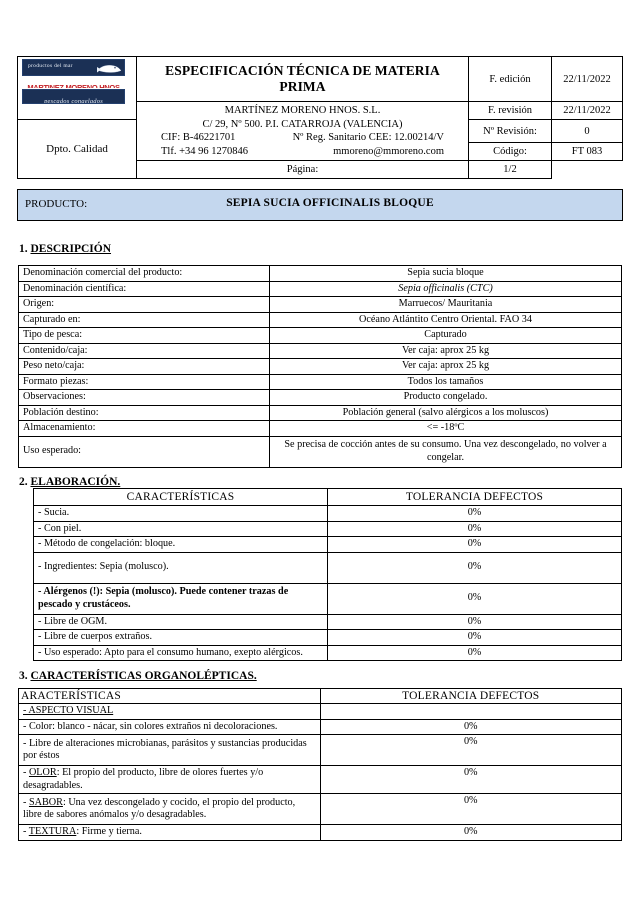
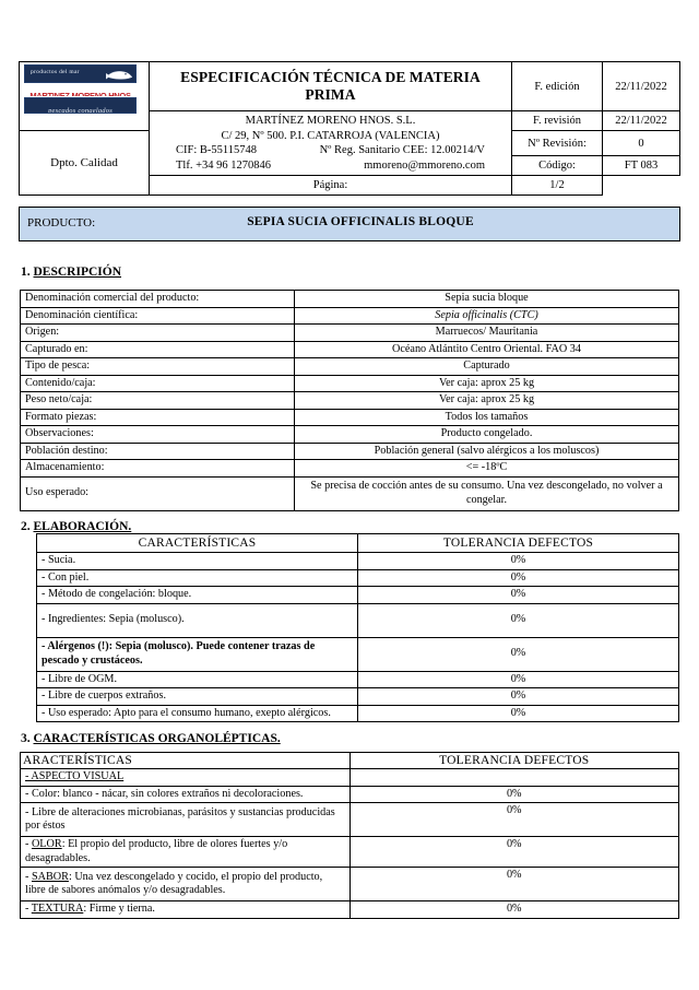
- MARTÍNEZ MORENO HNOS. S.L. C/ 29, Nº 500. P.I. CATARROJA (VALENCIA) CIF: B-46221701 Nº Reg. Sanitario CEE: 12.00214/V Tlf. +34 96 1270846 mmoreno@mmoreno.com	F. revisión	22/11/2022
+ MARTÍNEZ MORENO HNOS. S.L. C/ 29, Nº 500. P.I. CATARROJA (VALENCIA) CIF: B-55115748 Nº Reg. Sanitario CEE: 12.00214/V Tlf. +34 96 1270846 mmoreno@mmoreno.com	F. revisión	22/11/2022
  Dpto. Calidad	Nº Revisión:	0
  Código:	FT 083
  Página:	1/2
  PRODUCTO:
  SEPIA SUCIA OFFICINALIS BLOQUE
  1. DESCRIPCIÓN
  Denominación comercial del producto:	Sepia sucia bloque
  Denominación científica:	Sepia officinalis (CTC)
  Origen:	Marruecos/ Mauritania
  Capturado en:	Océano Atlántito Centro Oriental. FAO 34
  Tipo de pesca:	Capturado
  Contenido/caja:	Ver caja: aprox 25 kg
  Peso neto/caja:	Ver caja: aprox 25 kg
  Formato piezas:	Todos los tamaños
  Observaciones:	Producto congelado.
  Población destino:	Población general (salvo alérgicos a los moluscos)
  Almacenamiento:	<= -18ºC
  Uso esperado:	Se precisa de cocción antes de su consumo. Una vez descongelado, no volver a congelar.
  2. ELABORACIÓN.
  CARACTERÍSTICAS	TOLERANCIA DEFECTOS
  - Sucia.	0%
  - Con piel.	0%
  - Método de congelación: bloque.	0%
  - Ingredientes: Sepia (molusco).	0%
  - Alérgenos (!): Sepia (molusco). Puede contener trazas de pescado y crustáceos.	0%
  - Libre de OGM.	0%
  - Libre de cuerpos extraños.	0%
  - Uso esperado: Apto para el consumo humano, exepto alérgicos.	0%
  3. CARACTERÍSTICAS ORGANOLÉPTICAS.
  ARACTERÍSTICAS	TOLERANCIA DEFECTOS
  - ASPECTO VISUAL
  - Color: blanco - nácar, sin colores extraños ni decoloraciones.	0%
  - Libre de alteraciones microbianas, parásitos y sustancias producidas por éstos	0%
  - OLOR: El propio del producto, libre de olores fuertes y/o desagradables.	0%
  - SABOR: Una vez descongelado y cocido, el propio del producto, libre de sabores anómalos y/o desagradables.	0%
  - TEXTURA: Firme y tierna.	0%
